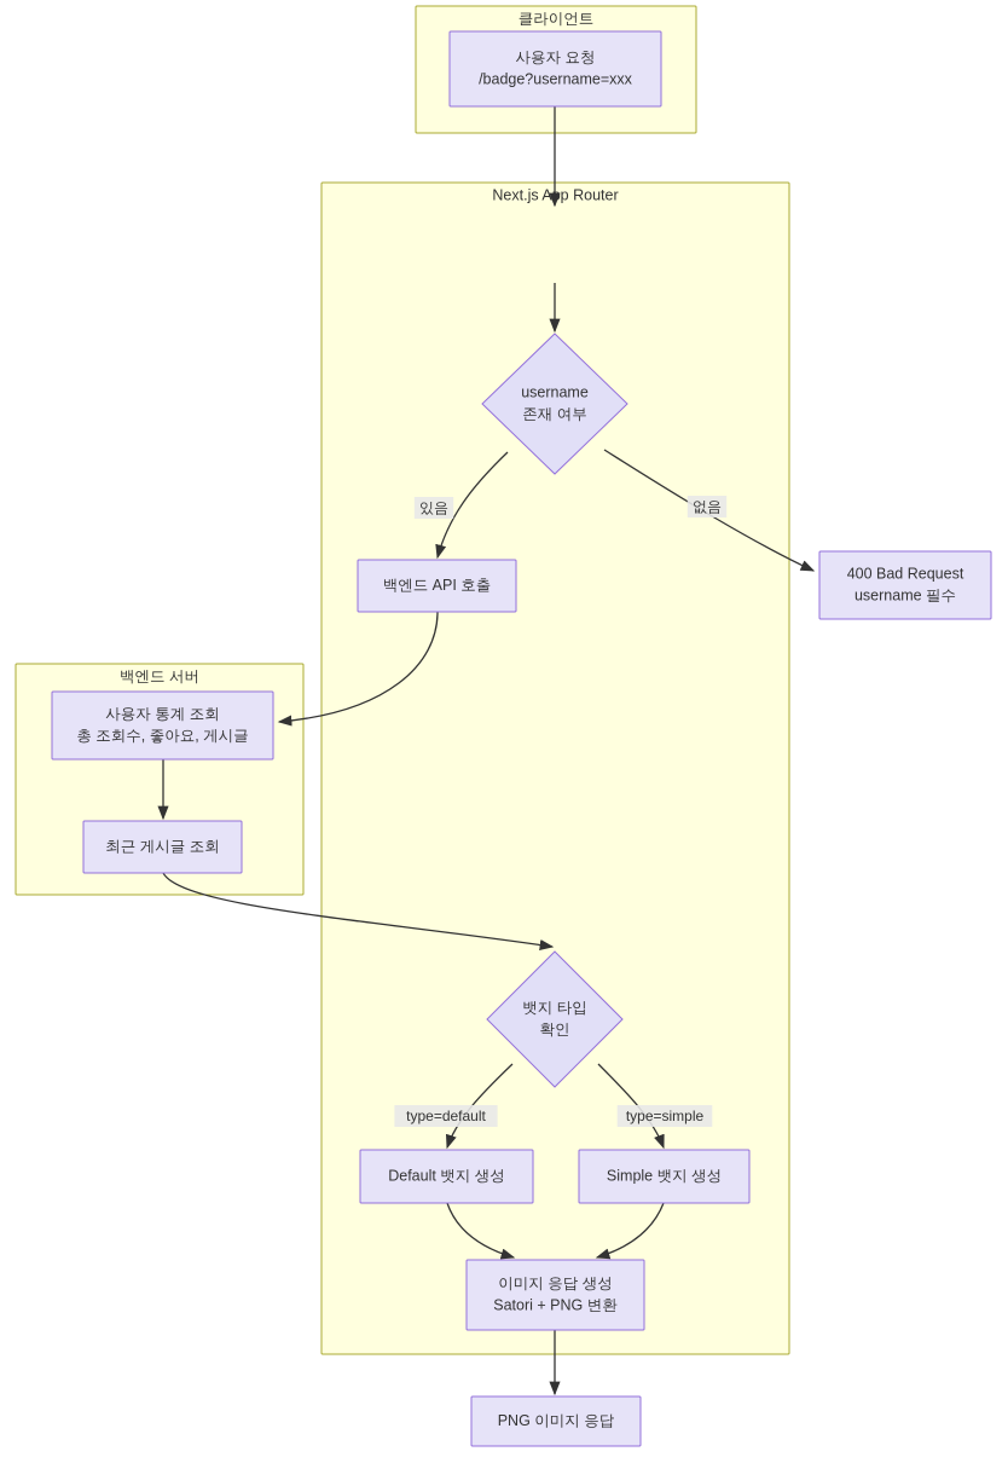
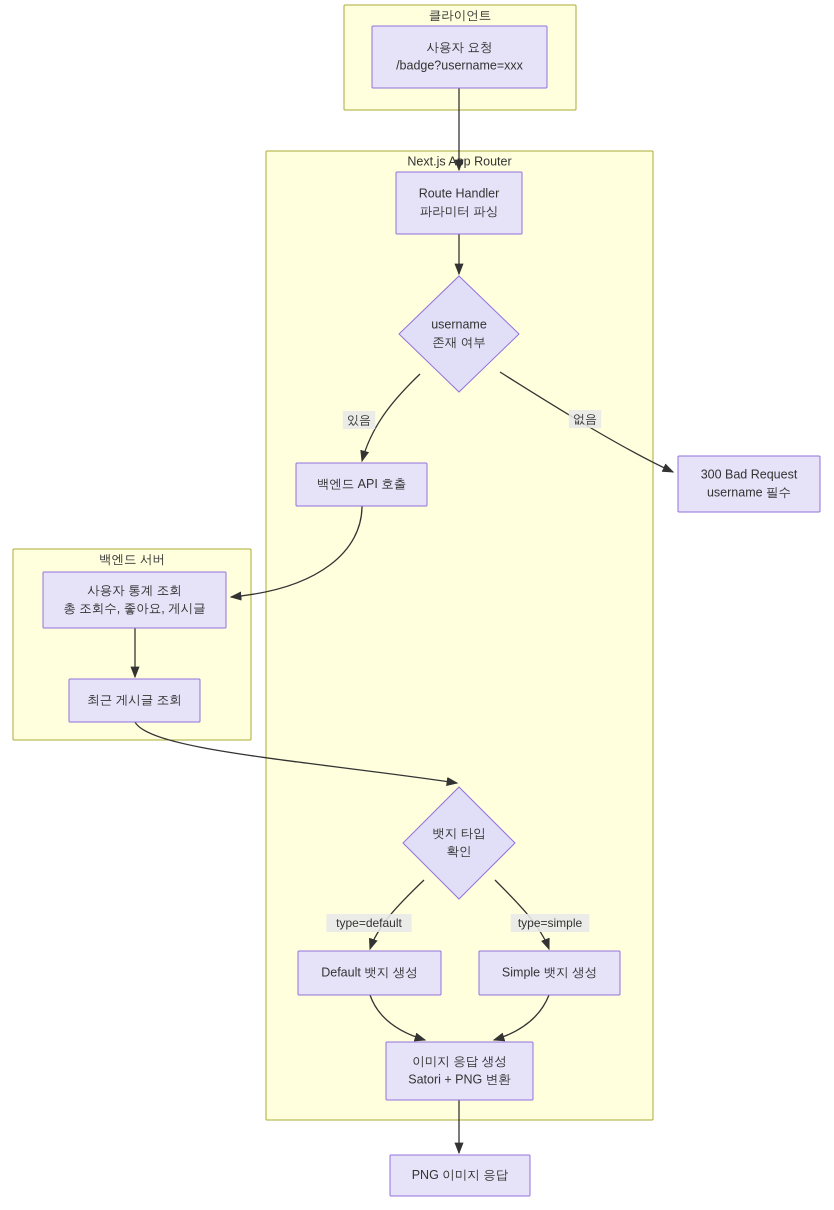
  클라이언트
  Next.js App Router
  백엔드 서버
  사용자 요청
  /badge?username=xxx
+ Route Handler
+ 파라미터 파싱
  username
  존재 여부
  백엔드 API 호출
- 400 Bad Request
+ 300 Bad Request
  username 필수
  사용자 통계 조회
  총 조회수, 좋아요, 게시글
  최근 게시글 조회
  뱃지 타입
  확인
  Default 뱃지 생성
  Simple 뱃지 생성
  이미지 응답 생성
  Satori + PNG 변환
  PNG 이미지 응답
  있음
  없음
  type=default
  type=simple
